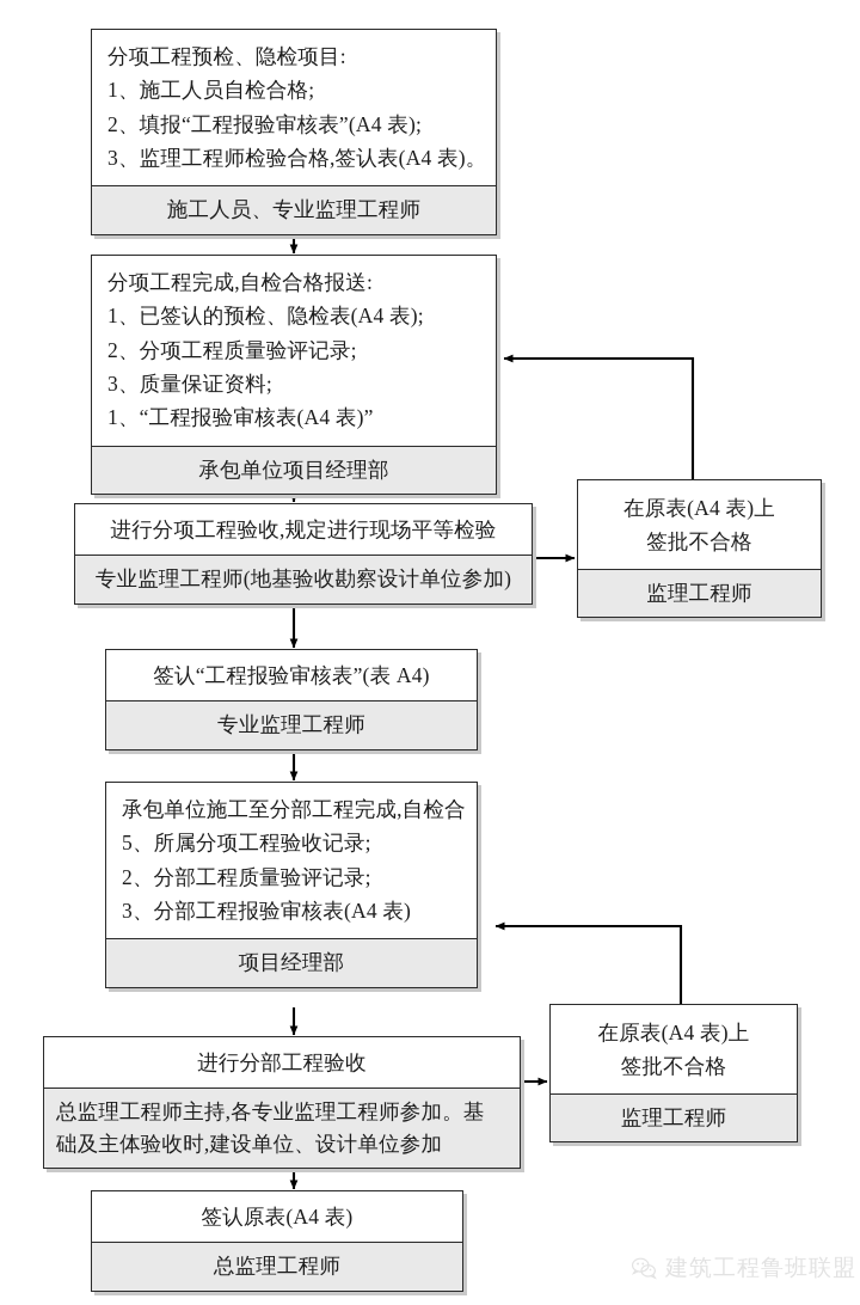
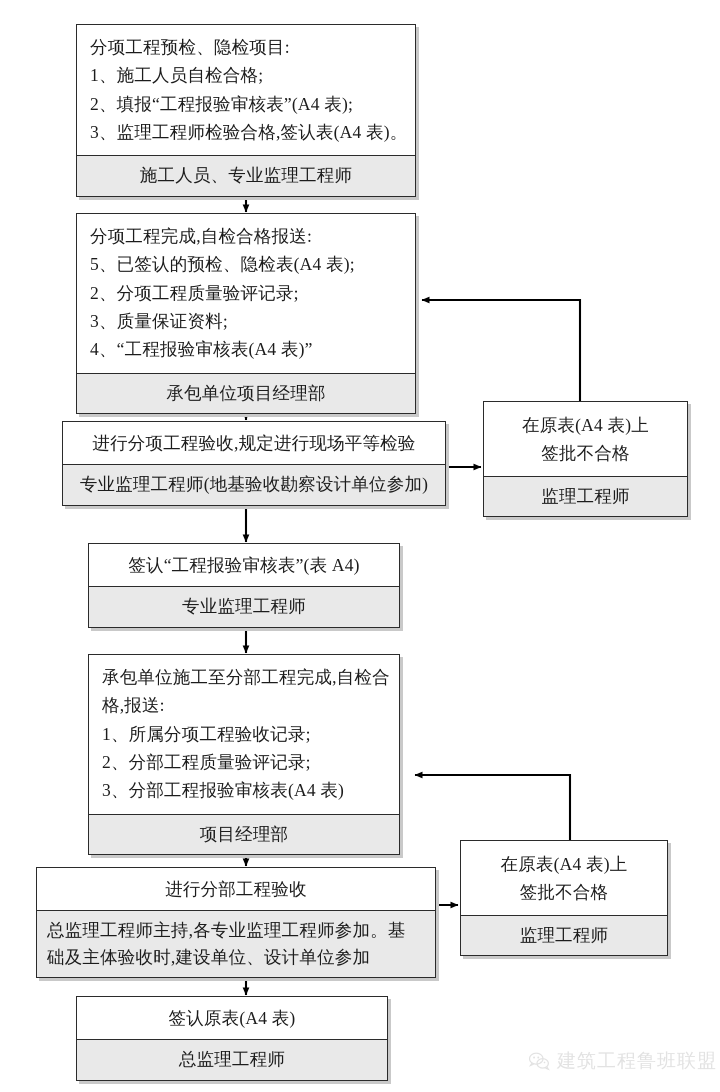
  分项工程预检、隐检项目:
  1、施工人员自检合格;
  2、填报“工程报验审核表”(A4 表);
  3、监理工程师检验合格,签认表(A4 表)。
  施工人员、专业监理工程师
  分项工程完成,自检合格报送:
- 1、已签认的预检、隐检表(A4 表);
+ 5、已签认的预检、隐检表(A4 表);
  2、分项工程质量验评记录;
  3、质量保证资料;
- 1、“工程报验审核表(A4 表)”
+ 4、“工程报验审核表(A4 表)”
  承包单位项目经理部
  进行分项工程验收,规定进行现场平等检验
  专业监理工程师(地基验收勘察设计单位参加)
  签认“工程报验审核表”(表 A4)
  专业监理工程师
  承包单位施工至分部工程完成,自检合
+ 格,报送:
- 5、所属分项工程验收记录;
+ 1、所属分项工程验收记录;
  2、分部工程质量验评记录;
  3、分部工程报验审核表(A4 表)
  项目经理部
  进行分部工程验收
  总监理工程师主持,各专业监理工程师参加。基
  础及主体验收时,建设单位、设计单位参加
  签认原表(A4 表)
  总监理工程师
  在原表(A4 表)上
  签批不合格
  监理工程师
  在原表(A4 表)上
  签批不合格
  监理工程师
  建筑工程鲁班联盟
